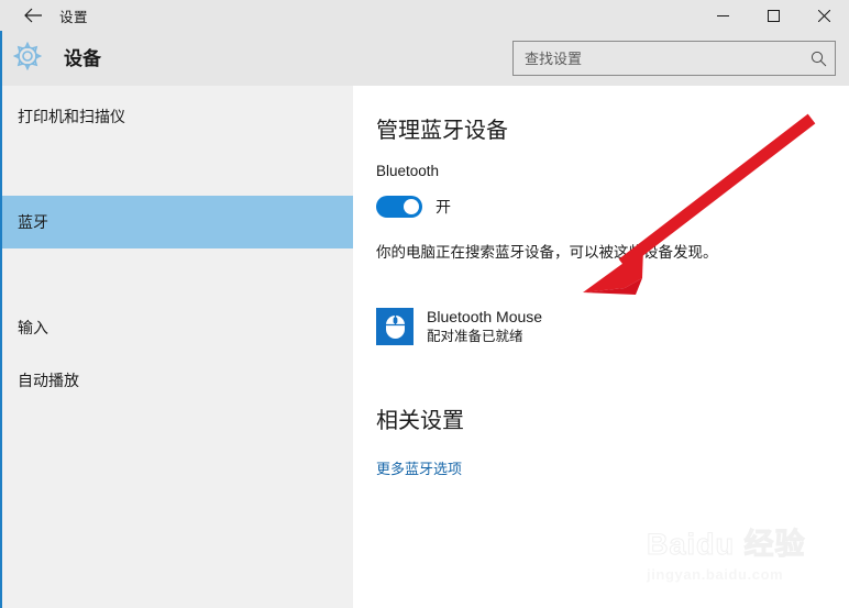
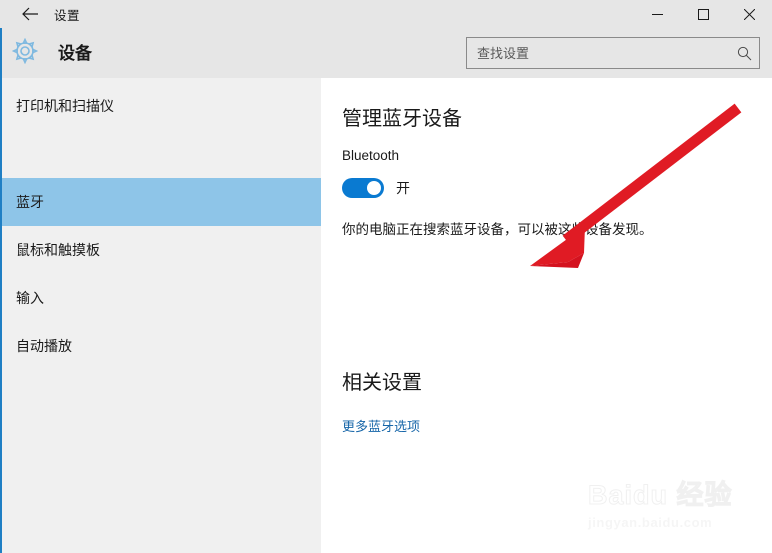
  设置
  设备
  查找设置
  打印机和扫描仪
  蓝牙
+ 鼠标和触摸板
  输入
  自动播放
  管理蓝牙设备
  Bluetooth
  开
  你的电脑正在搜索蓝牙设备，可以被这设备发现。
- Bluetooth Mouse
- 配对准备已就绪
  相关设置
  更多蓝牙选项
